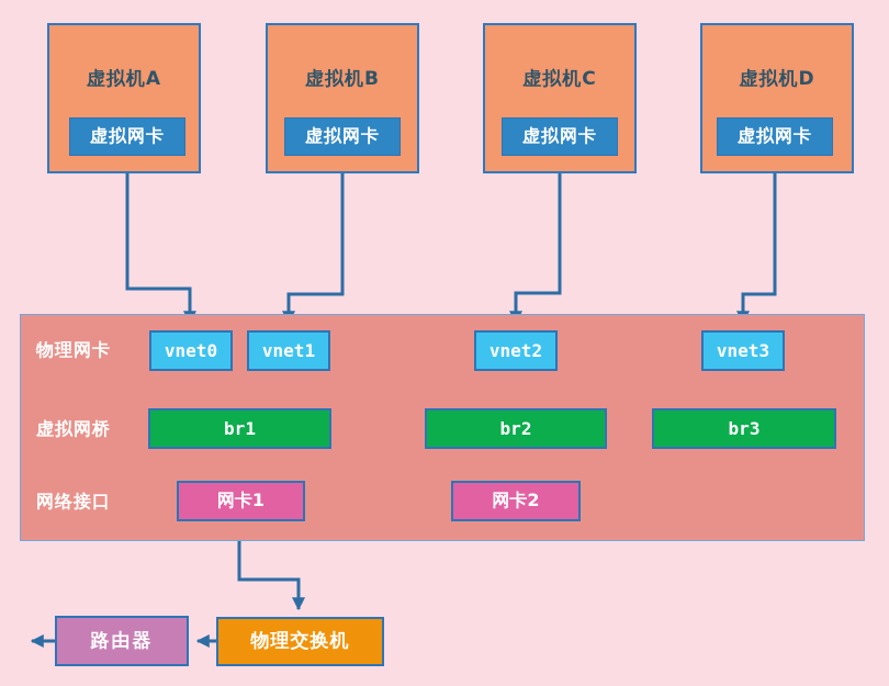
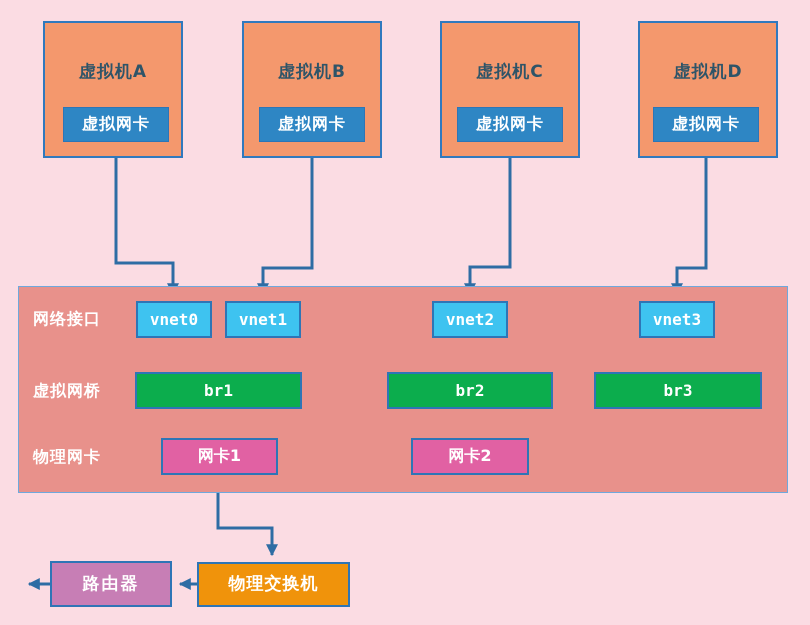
  虚拟机A
  虚拟机B
  虚拟机C
  虚拟机D
  虚拟网卡
  虚拟网卡
  虚拟网卡
  虚拟网卡
- 物理网卡
+ 网络接口
  虚拟网桥
- 网络接口
+ 物理网卡
  vnet0
  vnet1
  vnet2
  vnet3
  br1
  br2
  br3
  网卡1
  网卡2
  物理交换机
  路由器
